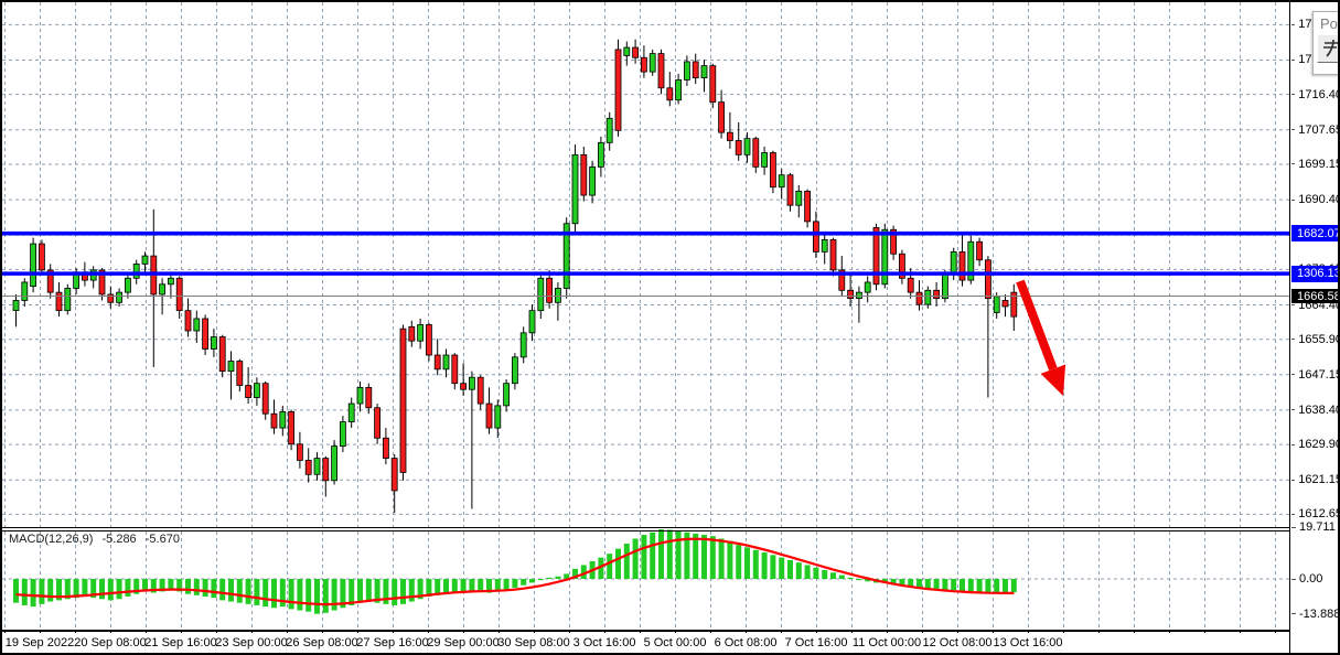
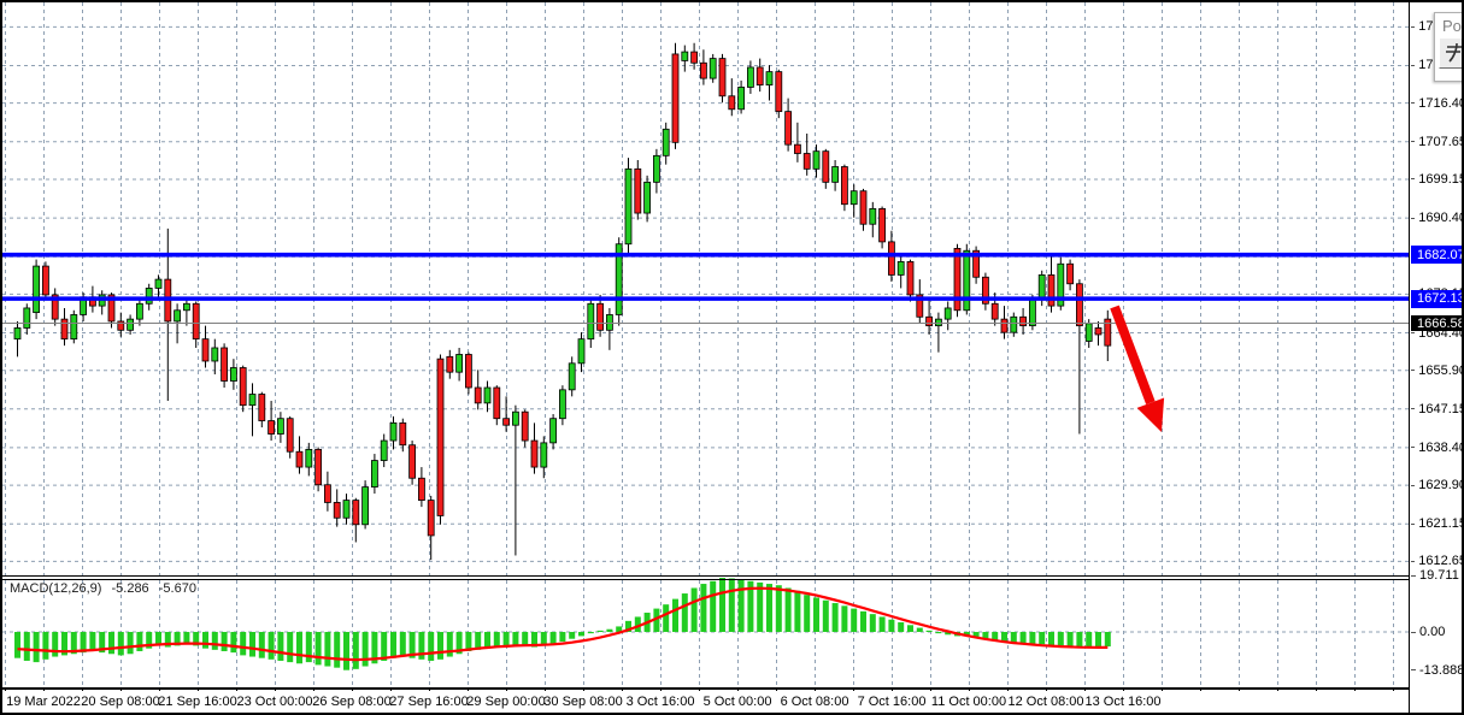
  MACD(12,26,9) -5.286 -5.670
  1716.4
  1707.6
  1699.1
  1690.4
  1664.4
  1655.9
  1647.1
  1638.4
  1629.9
  1621.1
  1612.6
  19.711
  0.00
  -13.888
  1682.07
- 1306.13
+ 1672.13
  1666.58
- 19 Sep 2022
+ 19 Mar 2022
  20 Sep 08:00
  21 Sep 16:00
- 23 Sep 00:00
+ 23 Oct 00:00
  26 Sep 08:00
  27 Sep 16:00
  29 Sep 00:00
  30 Sep 08:00
  3 Oct 16:00
  5 Oct 00:00
  6 Oct 08:00
  7 Oct 16:00
  11 Oct 00:00
  12 Oct 08:00
  13 Oct 16:00
  Po
